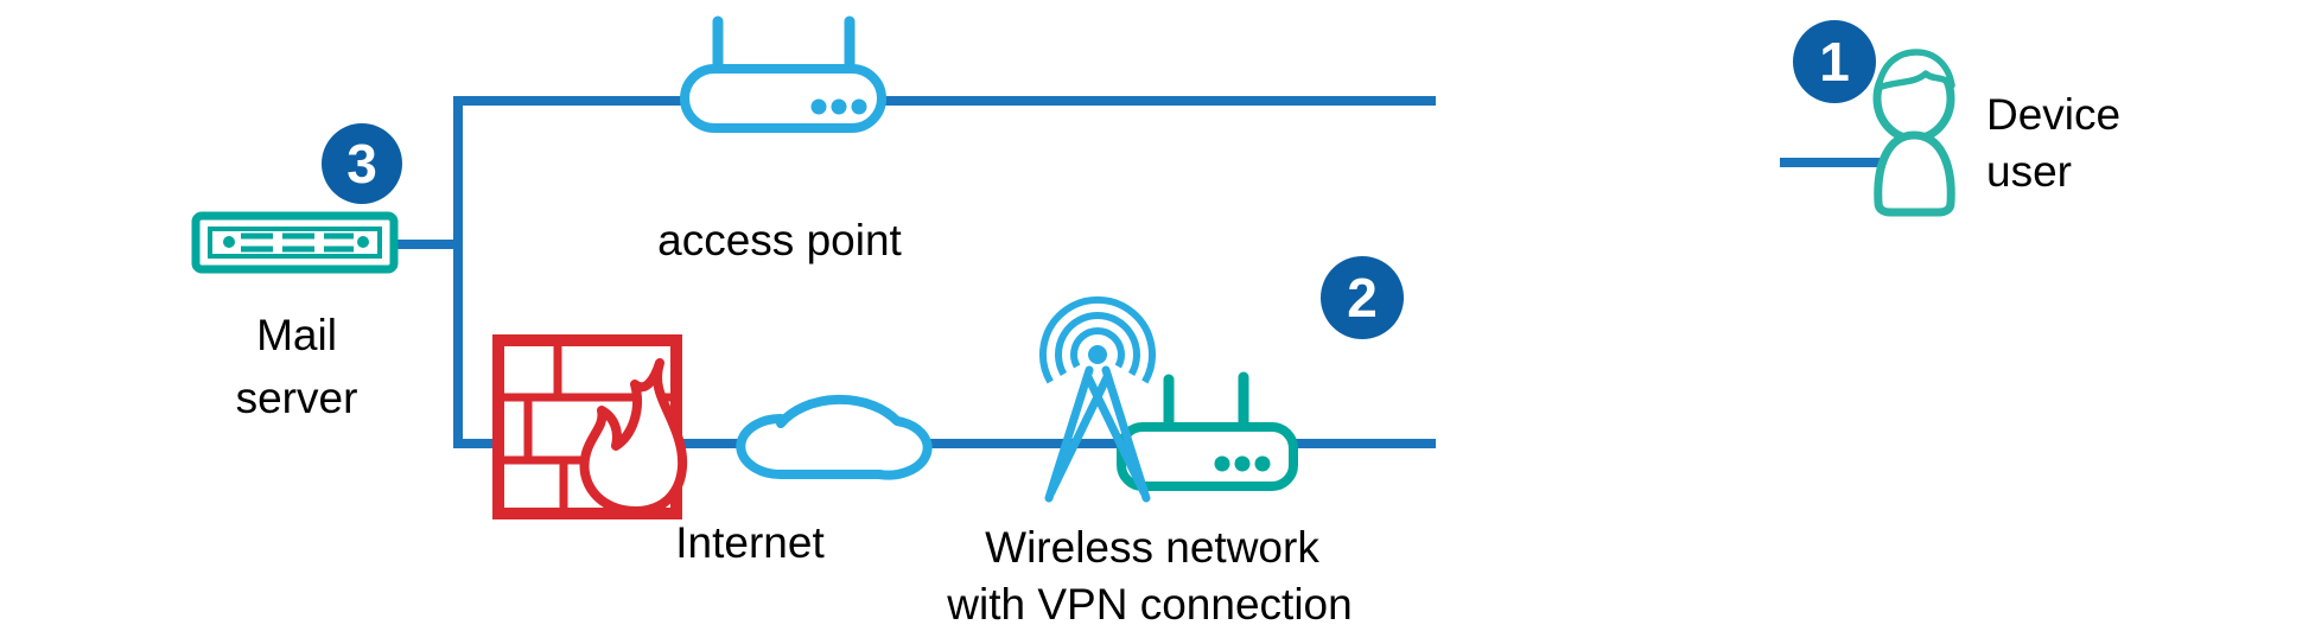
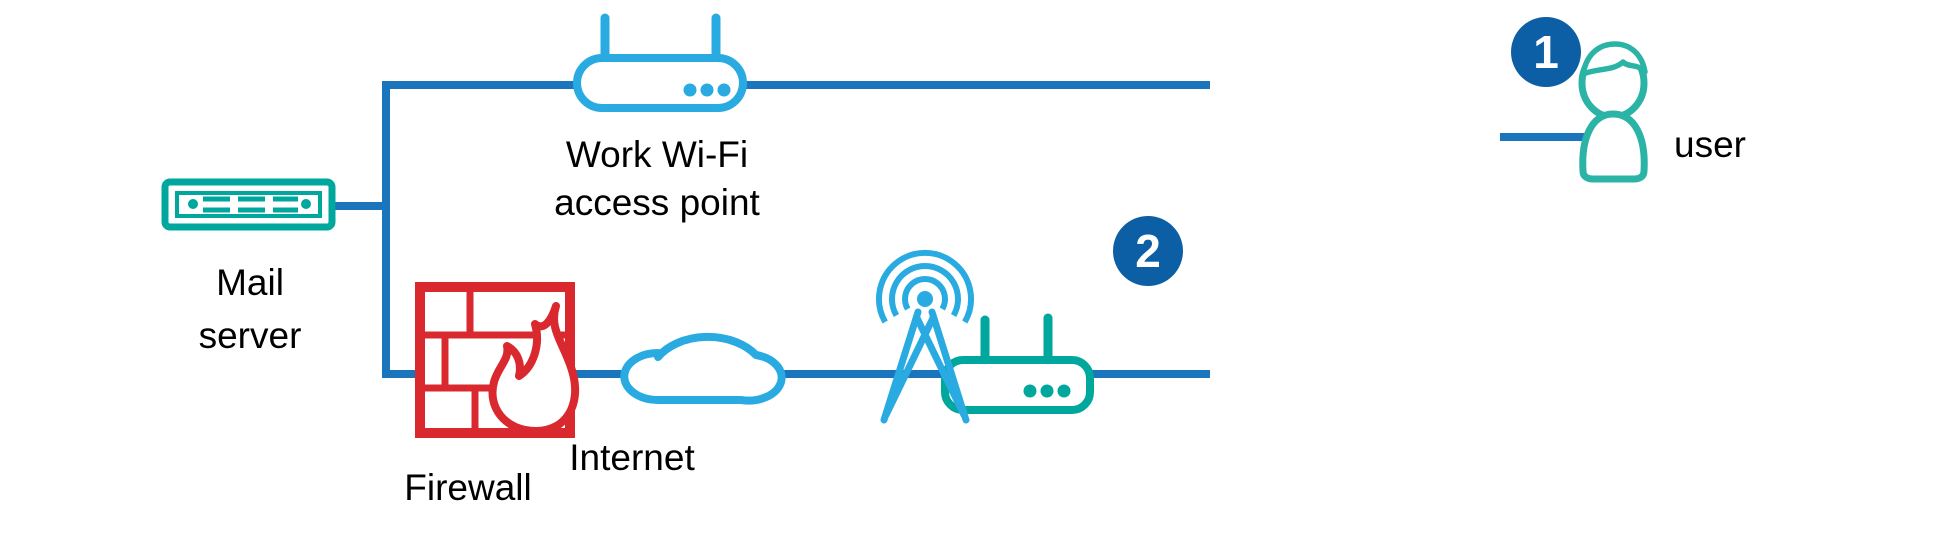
- 3
  2
  1
  Mail
  server
+ Work Wi-Fi
  access point
+ Firewall
  Internet
- Wireless network
- with VPN connection
- Device
  user
